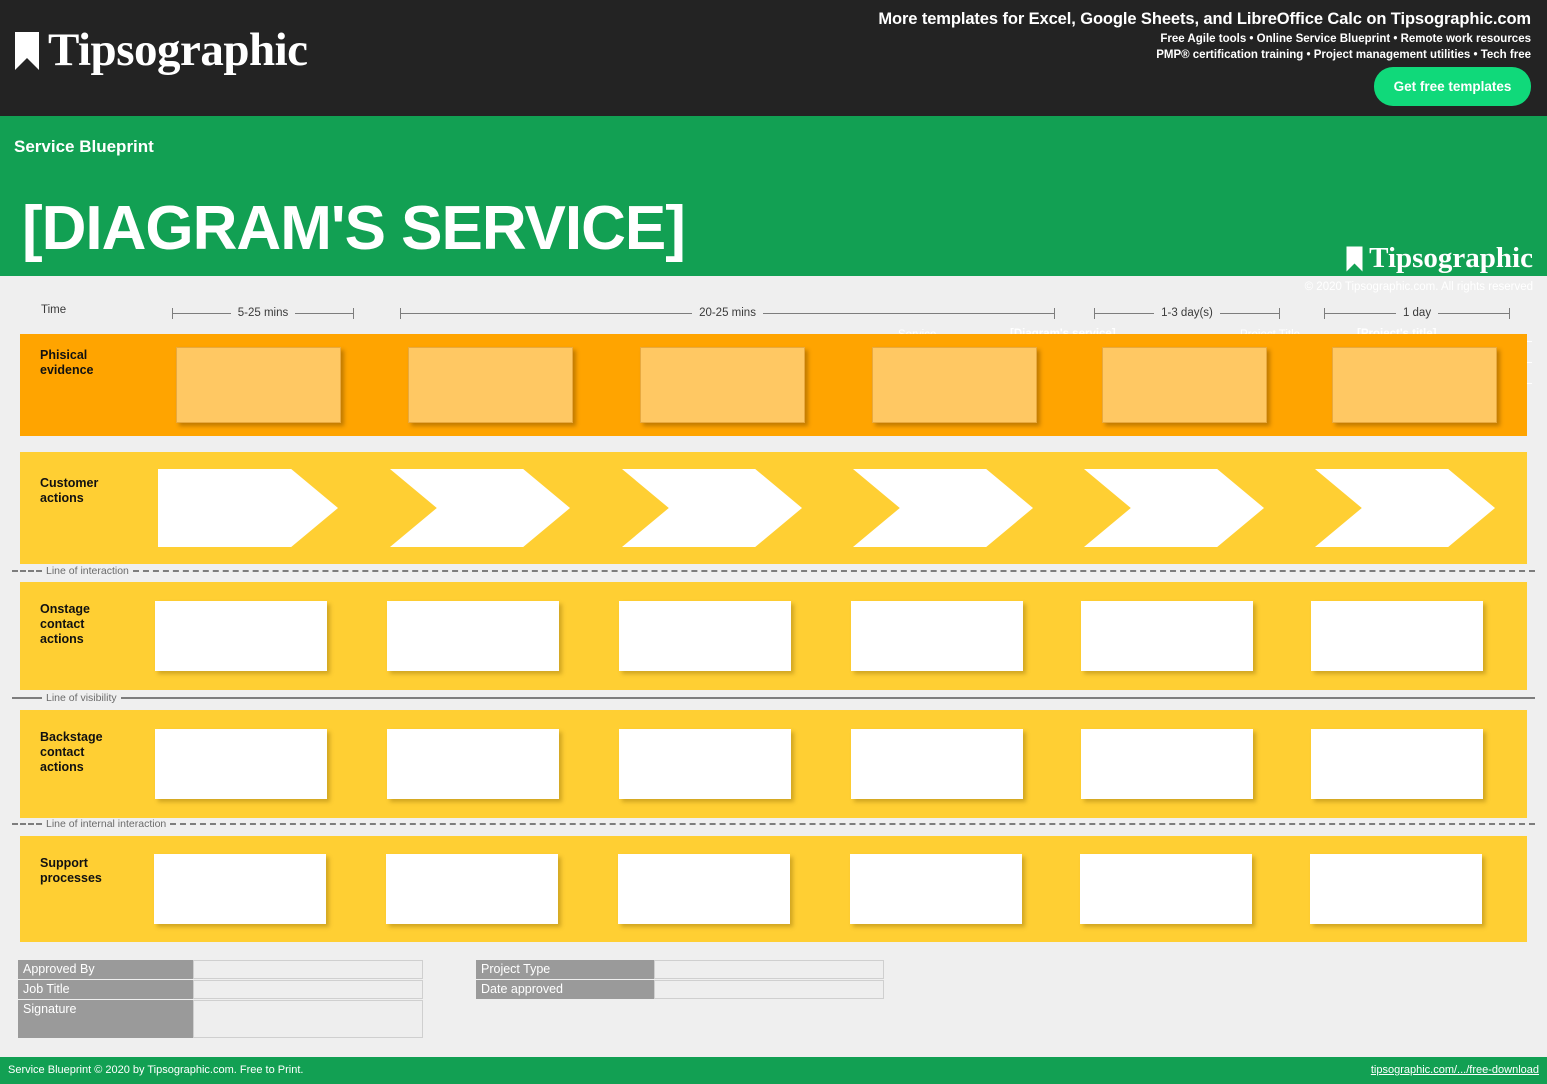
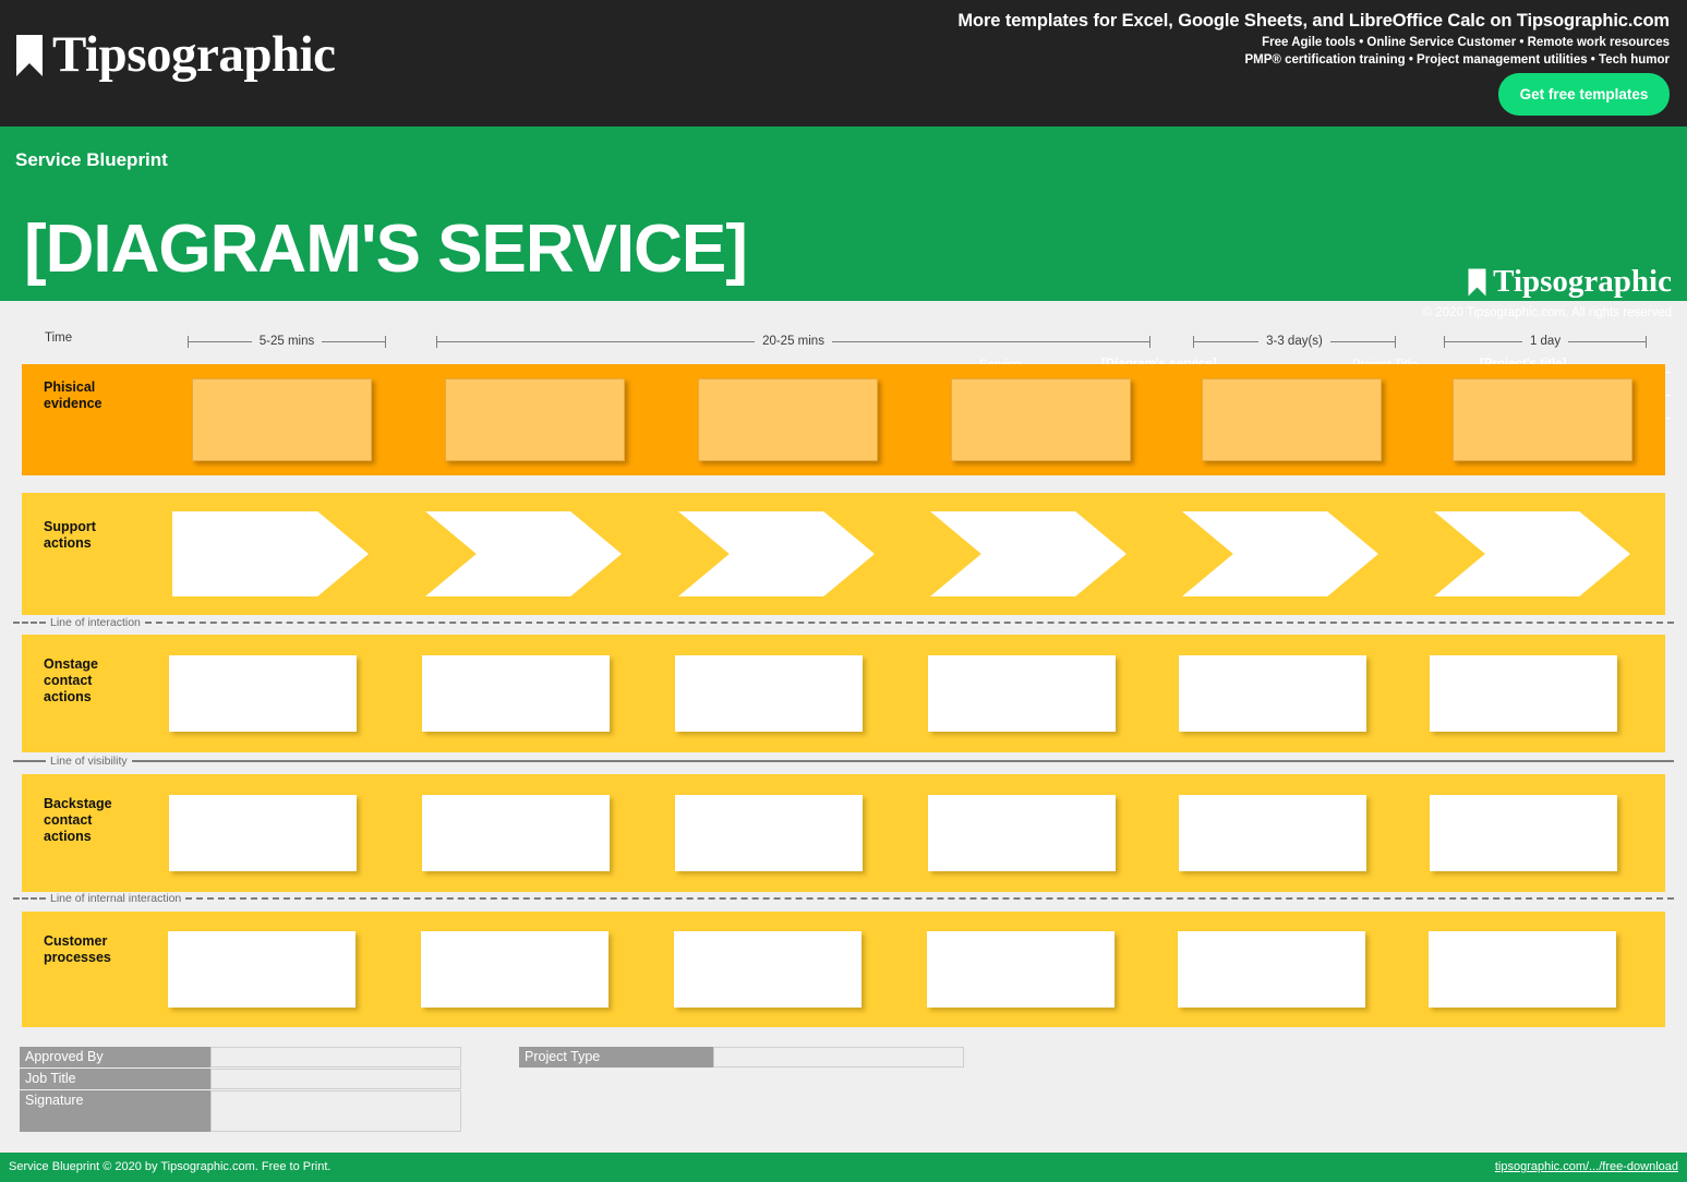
  Tipsographic
  More templates for Excel, Google Sheets, and LibreOffice Calc on Tipsographic.com
- Free Agile tools • Online Service Blueprint • Remote work resources
+ Free Agile tools • Online Service Customer • Remote work resources
- PMP® certification training • Project management utilities • Tech free
+ PMP® certification training • Project management utilities • Tech humor
  Get free templates
  Service Blueprint
  [DIAGRAM'S SERVICE]
  Tipsographic
  Time
  5-25 mins
  20-25 mins
- 1-3 day(s)
+ 3-3 day(s)
  1 day
  Phisical
  evidence
- Customer
+ Support
  actions
  Onstage
  contact
  actions
  Backstage
  contact
  actions
- Support
+ Customer
  processes
  Line of interaction
  Line of visibility
  Line of internal interaction
  Approved By
  Job Title
  Signature
  Project Type
- Date approved
  Service Blueprint © 2020 by Tipsographic.com. Free to Print.
  tipsographic.com/.../free-download
